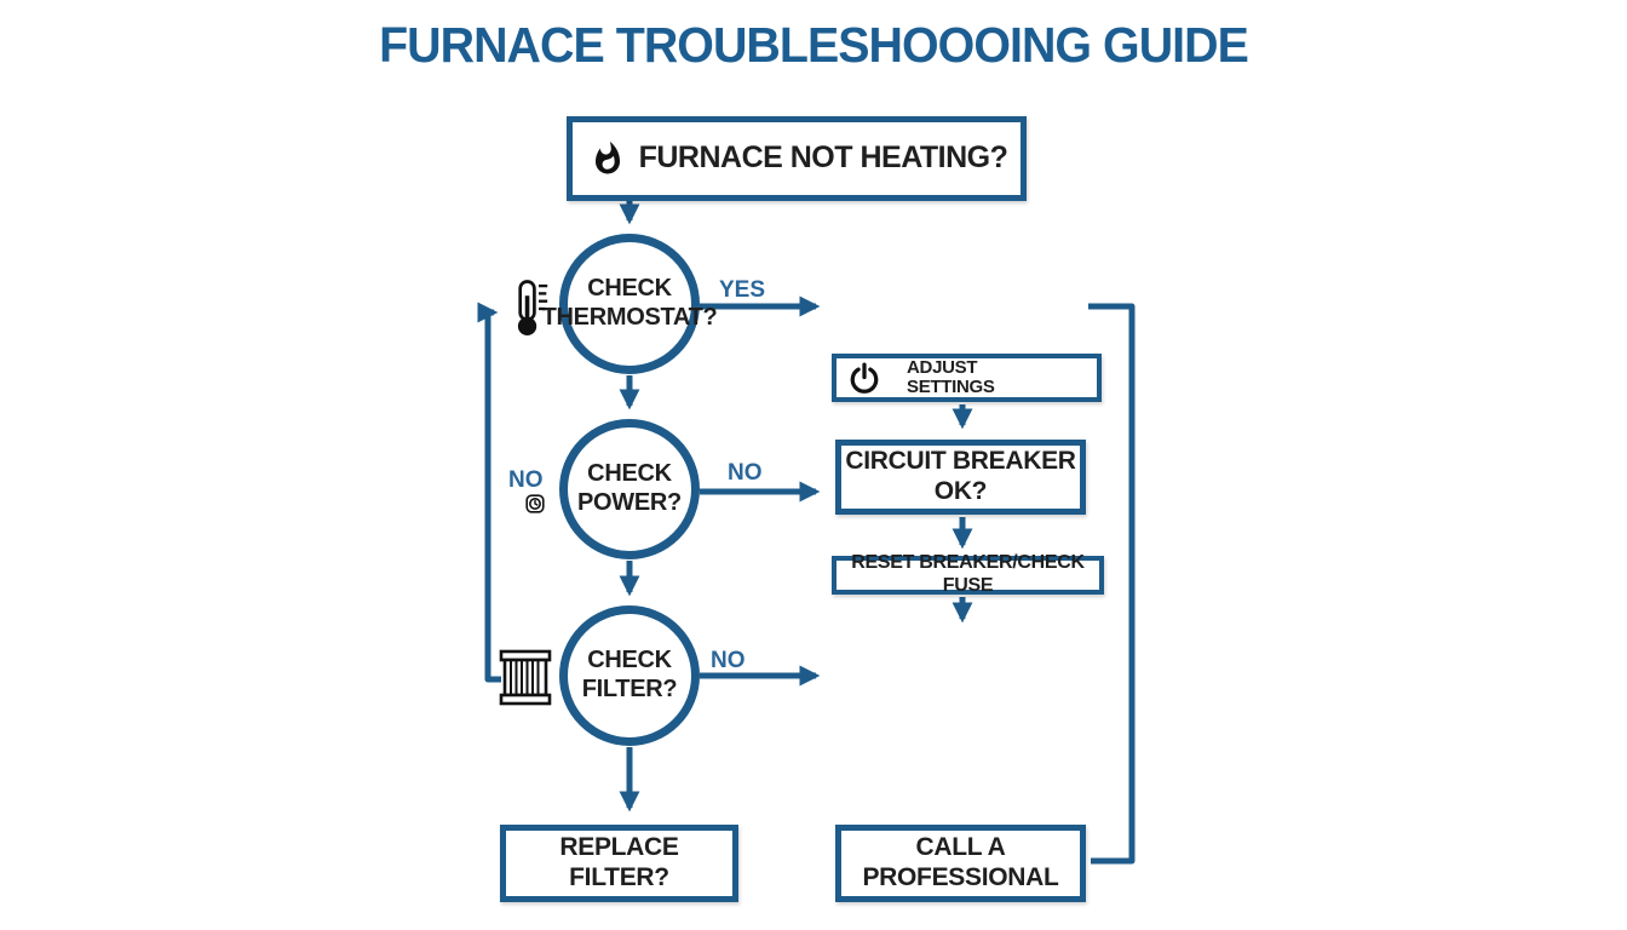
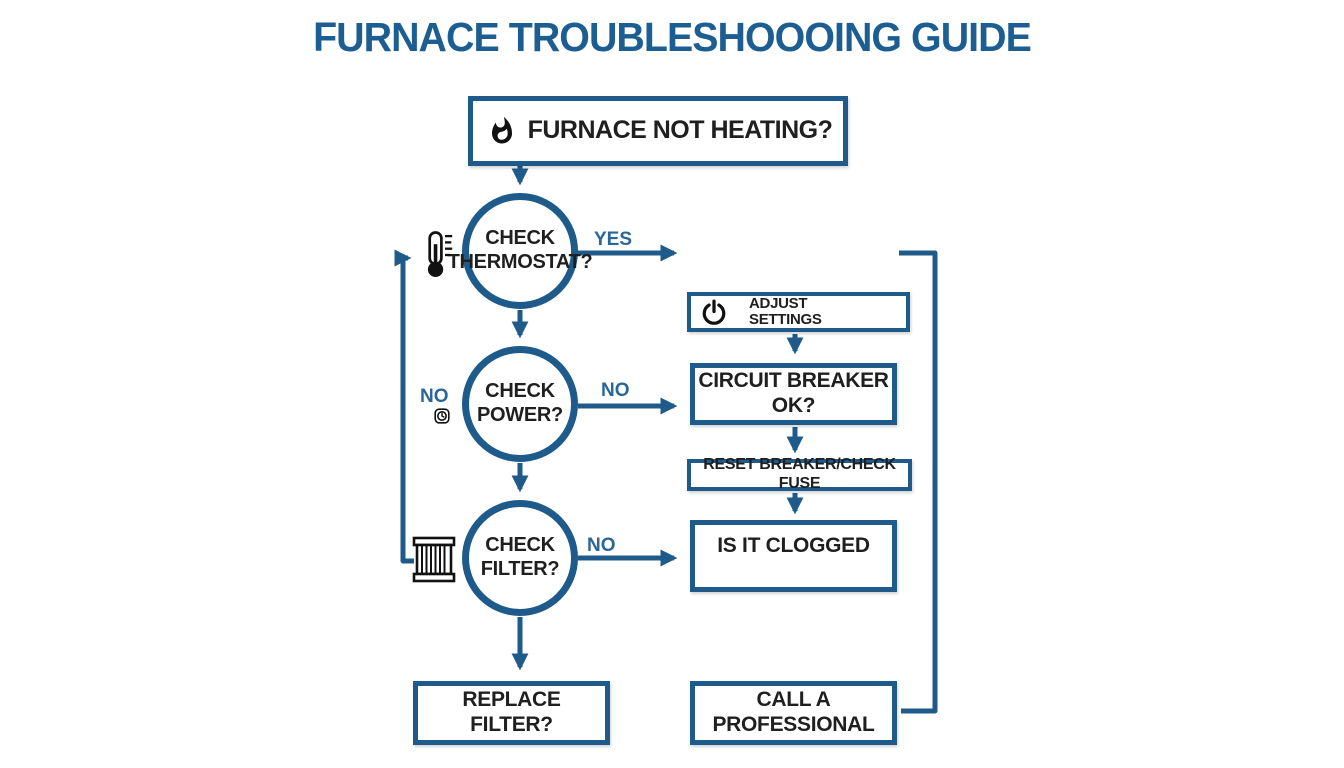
  FURNACE TROUBLESHOOOING GUIDE
  FURNACE NOT HEATING?
  CHECK
  THERMOSTAT?
  CHECK
  POWER?
  CHECK
  FILTER?
  ADJUST
  SETTINGS
  CIRCUIT BREAKER
  OK?
  RESET BREAKER/CHECK FUSE
+ IS IT CLOGGED
  REPLACE
  FILTER?
  CALL A
  PROFESSIONAL
  YES
  NO
  NO
  NO
